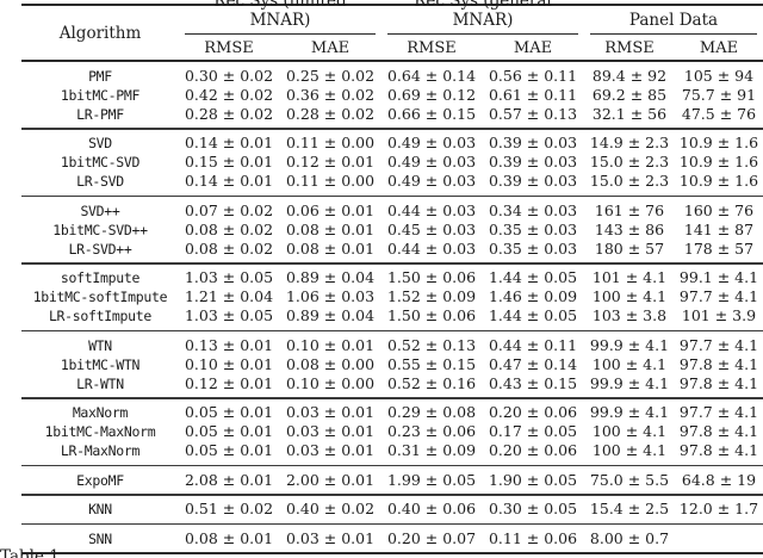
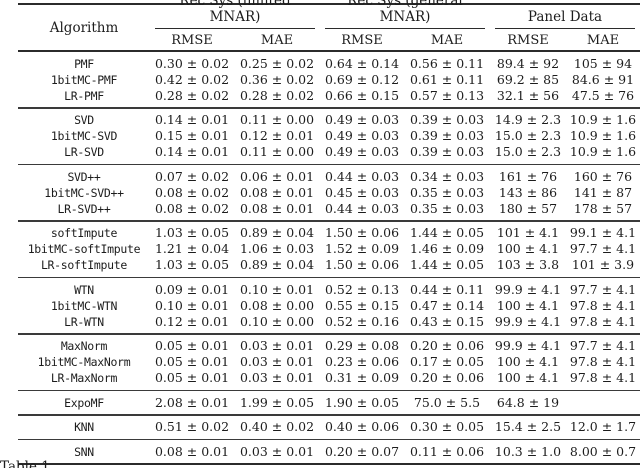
  Algorithm
  Rec Sys (limited MNAR)
  RMSE
  MAE
  Rec Sys (general MNAR)
  RMSE
  MAE
  Panel Data
  RMSE
  MAE
  PMF
  0.30 ± 0.02
  0.25 ± 0.02
  0.64 ± 0.14
  0.56 ± 0.11
  89.4 ± 92
  105 ± 94
  1bitMC-PMF
  0.42 ± 0.02
  0.36 ± 0.02
  0.69 ± 0.12
  0.61 ± 0.11
  69.2 ± 85
- 75.7 ± 91
+ 84.6 ± 91
  LR-PMF
  0.28 ± 0.02
  0.28 ± 0.02
  0.66 ± 0.15
  0.57 ± 0.13
  32.1 ± 56
  47.5 ± 76
  SVD
  0.14 ± 0.01
  0.11 ± 0.00
  0.49 ± 0.03
  0.39 ± 0.03
  14.9 ± 2.3
  10.9 ± 1.6
  1bitMC-SVD
  0.15 ± 0.01
  0.12 ± 0.01
  0.49 ± 0.03
  0.39 ± 0.03
  15.0 ± 2.3
  10.9 ± 1.6
  LR-SVD
  0.14 ± 0.01
  0.11 ± 0.00
  0.49 ± 0.03
  0.39 ± 0.03
  15.0 ± 2.3
  10.9 ± 1.6
  SVD++
  0.07 ± 0.02
  0.06 ± 0.01
  0.44 ± 0.03
  0.34 ± 0.03
  161 ± 76
  160 ± 76
  1bitMC-SVD++
  0.08 ± 0.02
  0.08 ± 0.01
  0.45 ± 0.03
  0.35 ± 0.03
  143 ± 86
  141 ± 87
  LR-SVD++
  0.08 ± 0.02
  0.08 ± 0.01
  0.44 ± 0.03
  0.35 ± 0.03
  180 ± 57
  178 ± 57
  softImpute
  1.03 ± 0.05
  0.89 ± 0.04
  1.50 ± 0.06
  1.44 ± 0.05
  101 ± 4.1
  99.1 ± 4.1
  1bitMC-softImpute
  1.21 ± 0.04
  1.06 ± 0.03
  1.52 ± 0.09
  1.46 ± 0.09
  100 ± 4.1
  97.7 ± 4.1
  LR-softImpute
  1.03 ± 0.05
  0.89 ± 0.04
  1.50 ± 0.06
  1.44 ± 0.05
  103 ± 3.8
  101 ± 3.9
  WTN
- 0.13 ± 0.01
+ 0.09 ± 0.01
  0.10 ± 0.01
  0.52 ± 0.13
  0.44 ± 0.11
  99.9 ± 4.1
  97.7 ± 4.1
  1bitMC-WTN
  0.10 ± 0.01
  0.08 ± 0.00
  0.55 ± 0.15
  0.47 ± 0.14
  100 ± 4.1
  97.8 ± 4.1
  LR-WTN
  0.12 ± 0.01
  0.10 ± 0.00
  0.52 ± 0.16
  0.43 ± 0.15
  99.9 ± 4.1
  97.8 ± 4.1
  MaxNorm
  0.05 ± 0.01
  0.03 ± 0.01
  0.29 ± 0.08
  0.20 ± 0.06
  99.9 ± 4.1
  97.7 ± 4.1
  1bitMC-MaxNorm
  0.05 ± 0.01
  0.03 ± 0.01
  0.23 ± 0.06
  0.17 ± 0.05
  100 ± 4.1
  97.8 ± 4.1
  LR-MaxNorm
  0.05 ± 0.01
  0.03 ± 0.01
  0.31 ± 0.09
  0.20 ± 0.06
  100 ± 4.1
  97.8 ± 4.1
  ExpoMF
  2.08 ± 0.01
- 2.00 ± 0.01
  1.99 ± 0.05
  1.90 ± 0.05
  75.0 ± 5.5
  64.8 ± 19
  KNN
  0.51 ± 0.02
  0.40 ± 0.02
  0.40 ± 0.06
  0.30 ± 0.05
  15.4 ± 2.5
  12.0 ± 1.7
  SNN
  0.08 ± 0.01
  0.03 ± 0.01
  0.20 ± 0.07
  0.11 ± 0.06
+ 10.3 ± 1.0
  8.00 ± 0.7
  Table 1
